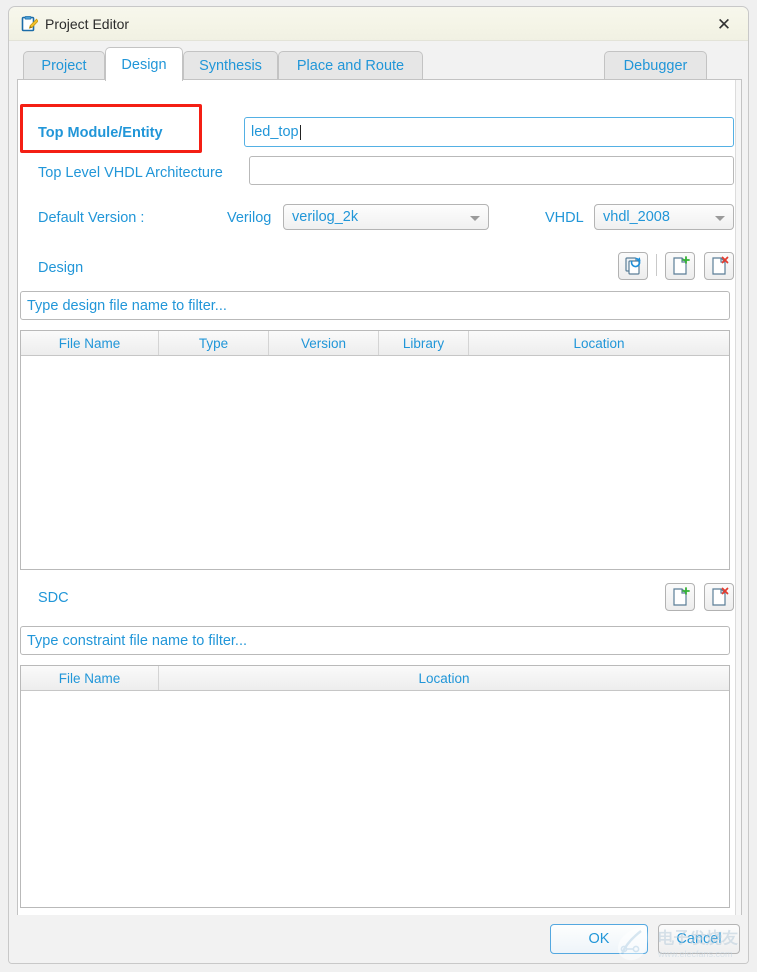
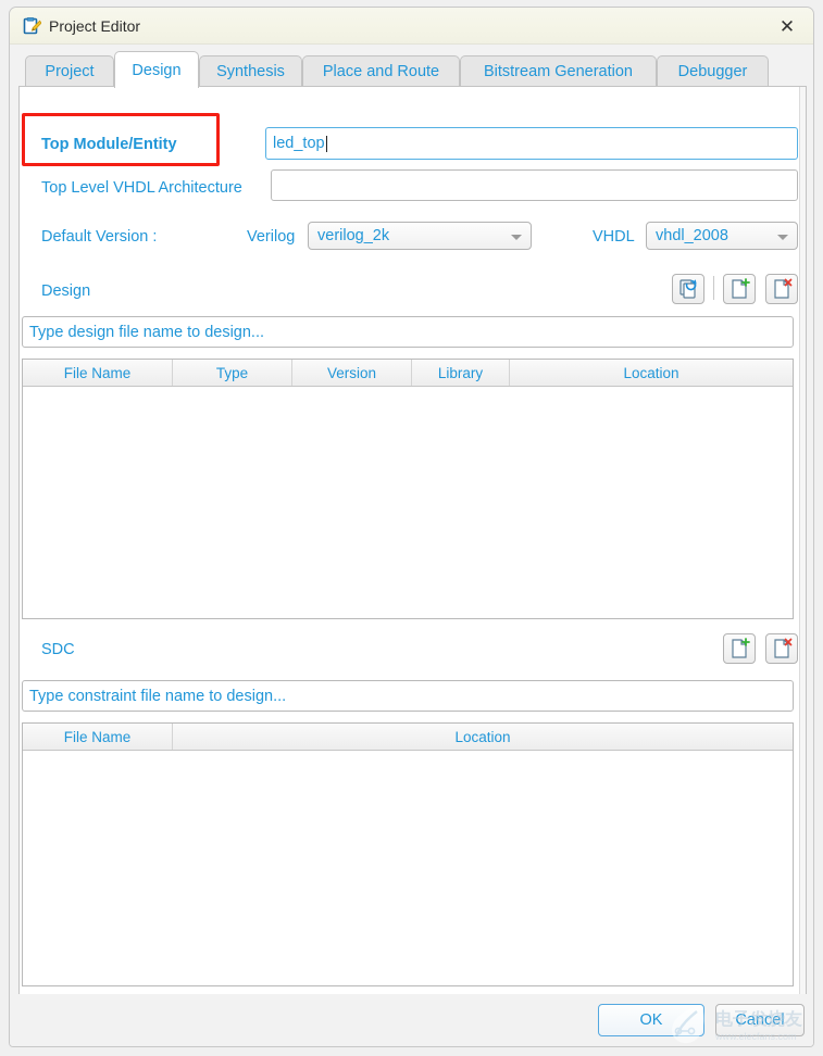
  Project Editor
  ✕
  Project
  Design
  Synthesis
  Place and Route
+ Bitstream Generation
  Debugger
  Top Module/Entity
  led_top
  Top Level VHDL Architecture
  Default Version :
  Verilog
  verilog_2k
  VHDL
  vhdl_2008
  Design
- Type design file name to filter...
+ Type design file name to design...
  File Name
  Type
  Version
  Library
  Location
  SDC
- Type constraint file name to filter...
+ Type constraint file name to design...
  File Name
  Location
  OK
  Cancel
  电子发烧友
  www.elecfans.com
